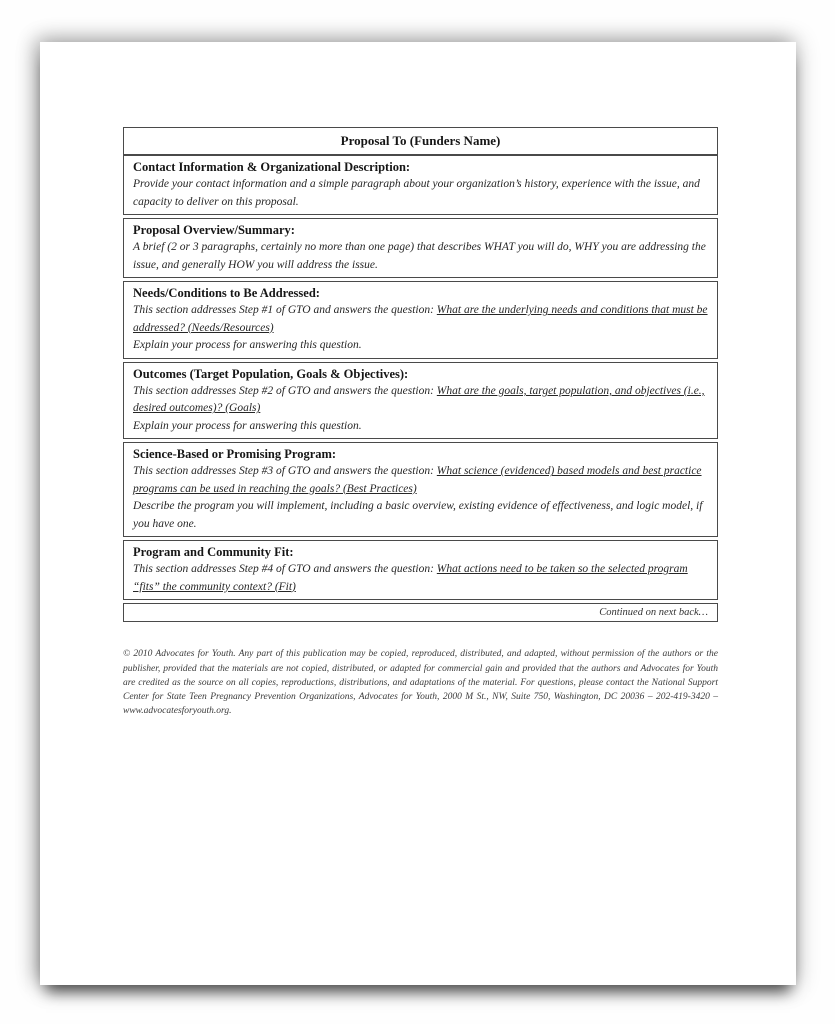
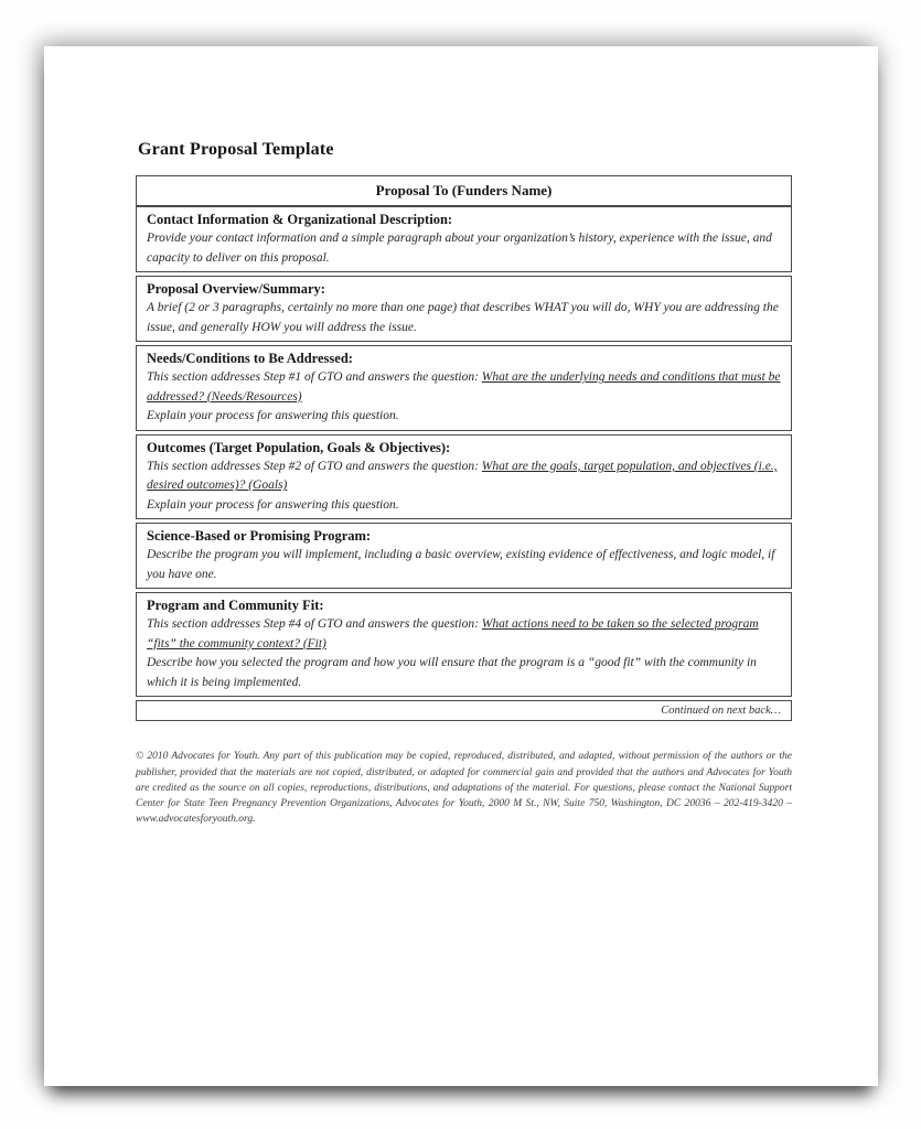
+ Grant Proposal Template
  Proposal To (Funders Name)
  Contact Information & Organizational Description:
  Provide your contact information and a simple paragraph about your organization’s history, experience with the issue, and capacity to deliver on this proposal.
  Proposal Overview/Summary:
  A brief (2 or 3 paragraphs, certainly no more than one page) that describes WHAT you will do, WHY you are addressing the issue, and generally HOW you will address the issue.
  Needs/Conditions to Be Addressed:
  This section addresses Step #1 of GTO and answers the question: What are the underlying needs and conditions that must be addressed? (Needs/Resources)
  Explain your process for answering this question.
  Outcomes (Target Population, Goals & Objectives):
  This section addresses Step #2 of GTO and answers the question: What are the goals, target population, and objectives (i.e., desired outcomes)? (Goals)
  Explain your process for answering this question.
  Science-Based or Promising Program:
- This section addresses Step #3 of GTO and answers the question: What science (evidenced) based models and best practice programs can be used in reaching the goals? (Best Practices)
  Describe the program you will implement, including a basic overview, existing evidence of effectiveness, and logic model, if you have one.
  Program and Community Fit:
  This section addresses Step #4 of GTO and answers the question: What actions need to be taken so the selected program “fits” the community context? (Fit)
+ Describe how you selected the program and how you will ensure that the program is a “good fit” with the community in which it is being implemented.
  Continued on next back…
  © 2010 Advocates for Youth. Any part of this publication may be copied, reproduced, distributed, and adapted, without permission of the authors or the publisher, provided that the materials are not copied, distributed, or adapted for commercial gain and provided that the authors and Advocates for Youth are credited as the source on all copies, reproductions, distributions, and adaptations of the material. For questions, please contact the National Support Center for State Teen Pregnancy Prevention Organizations, Advocates for Youth, 2000 M St., NW, Suite 750, Washington, DC 20036 – 202-419-3420 – www.advocatesforyouth.org.
